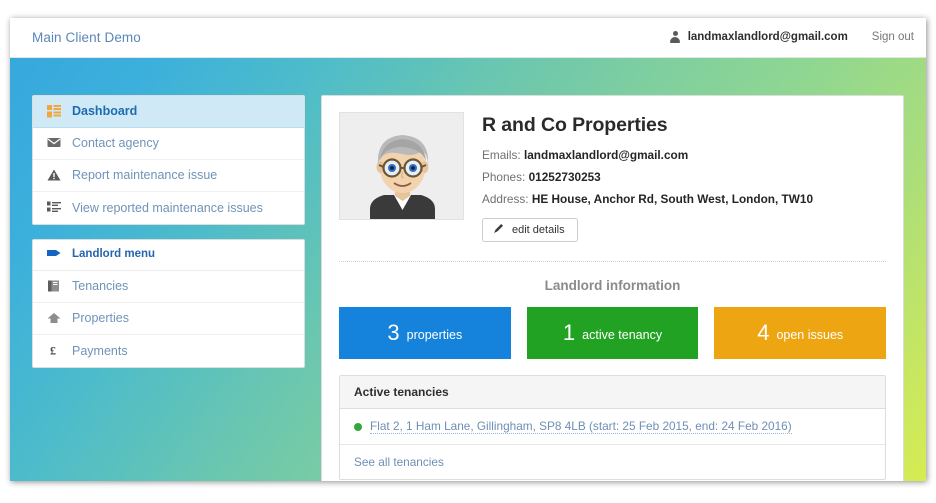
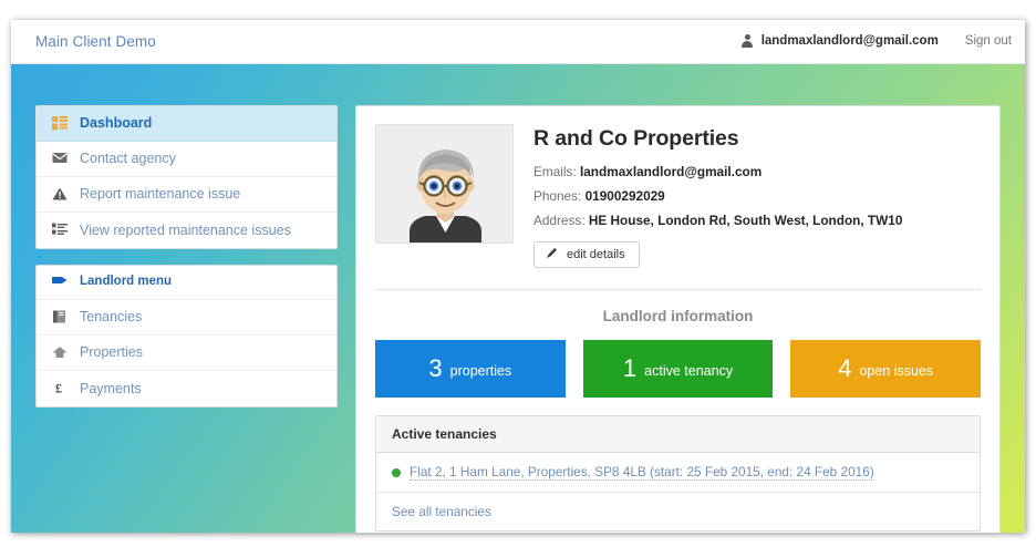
  Main Client Demo
  landmaxlandlord@gmail.com
  Sign out
  Dashboard
  Contact agency
  Report maintenance issue
  View reported maintenance issues
  Landlord menu
  Tenancies
  Properties
  £
  Payments
  R and Co Properties
  Emails: landmaxlandlord@gmail.com
- Phones: 01252730253
+ Phones: 01900292029
- Address: HE House, Anchor Rd, South West, London, TW10
+ Address: HE House, London Rd, South West, London, TW10
  edit details
  Landlord information
  3
  properties
  1
  active tenancy
  4
  open issues
  Active tenancies
- Flat 2, 1 Ham Lane, Gillingham, SP8 4LB (start: 25 Feb 2015, end: 24 Feb 2016)
+ Flat 2, 1 Ham Lane, Properties, SP8 4LB (start: 25 Feb 2015, end: 24 Feb 2016)
  See all tenancies
